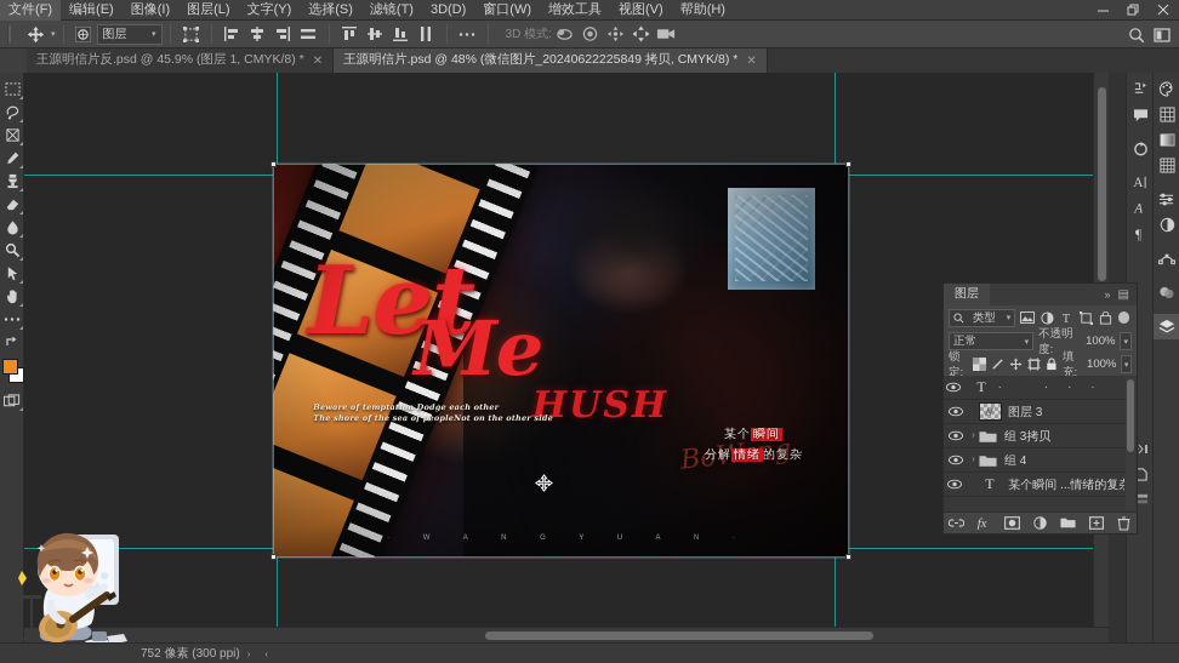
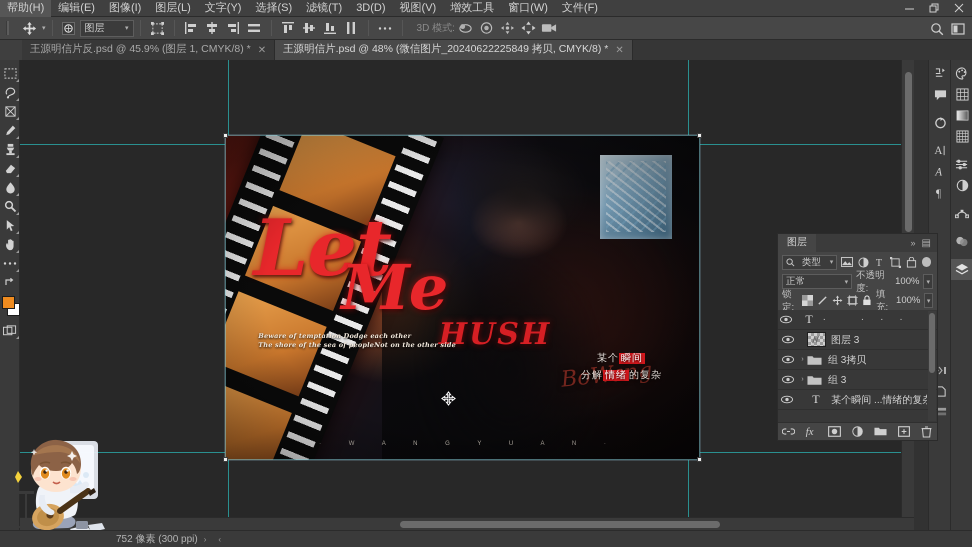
- 文件(F)
+ 帮助(H)
  编辑(E)
  图像(I)
  图层(L)
  文字(Y)
  选择(S)
  滤镜(T)
  3D(D)
- 窗口(W)
+ 视图(V)
  增效工具
- 视图(V)
+ 窗口(W)
- 帮助(H)
+ 文件(F)
  图层
  3D 模式:
  王源明信片反.psd @ 45.9% (图层 1, CMYK/8) *
  ✕
  王源明信片.psd @ 48% (微信图片_20240622225849 拷贝, CMYK/8) *
  ✕
  A
  A
  ¶
  图层
  »
  ▤
  类型
  T
  正常
  不透明度:
  100%
  锁定:
  填充:
  100%
  T
  · ···
  图层 3
  组 3拷贝
- 组 4
+ 组 3
  T
  某个瞬间 ...情绪的复
  fx
  752 像素 (300 ppi)
  ›
  ‹
